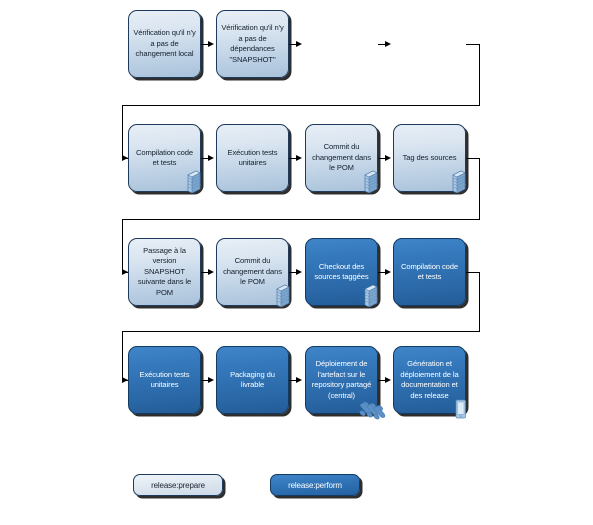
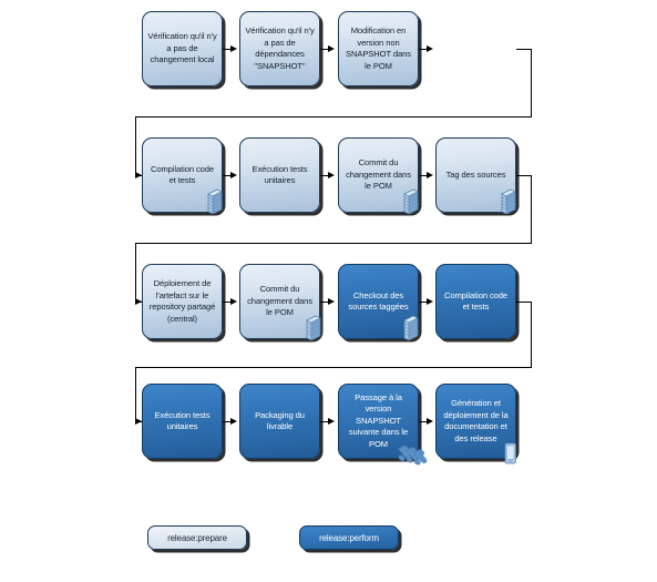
  Vérification qu'il n'y a pas de changement local
  Vérification qu'il n'y a pas de dépendances "SNAPSHOT"
+ Modification en version non SNAPSHOT dans le POM
  Compilation code et tests
  Exécution tests unitaires
  Commit du changement dans le POM
  Tag des sources
- Passage à la version SNAPSHOT suivante dans le POM
+ Déploiement de l'artefact sur le repository partagé (central)
  Commit du changement dans le POM
  Checkout des sources taggées
  Compilation code et tests
  Exécution tests unitaires
  Packaging du livrable
- Déploiement de l'artefact sur le repository partagé (central)
+ Passage à la version SNAPSHOT suivante dans le POM
  Génération et déploiement de la documentation et des release
  release:prepare
  release:perform
